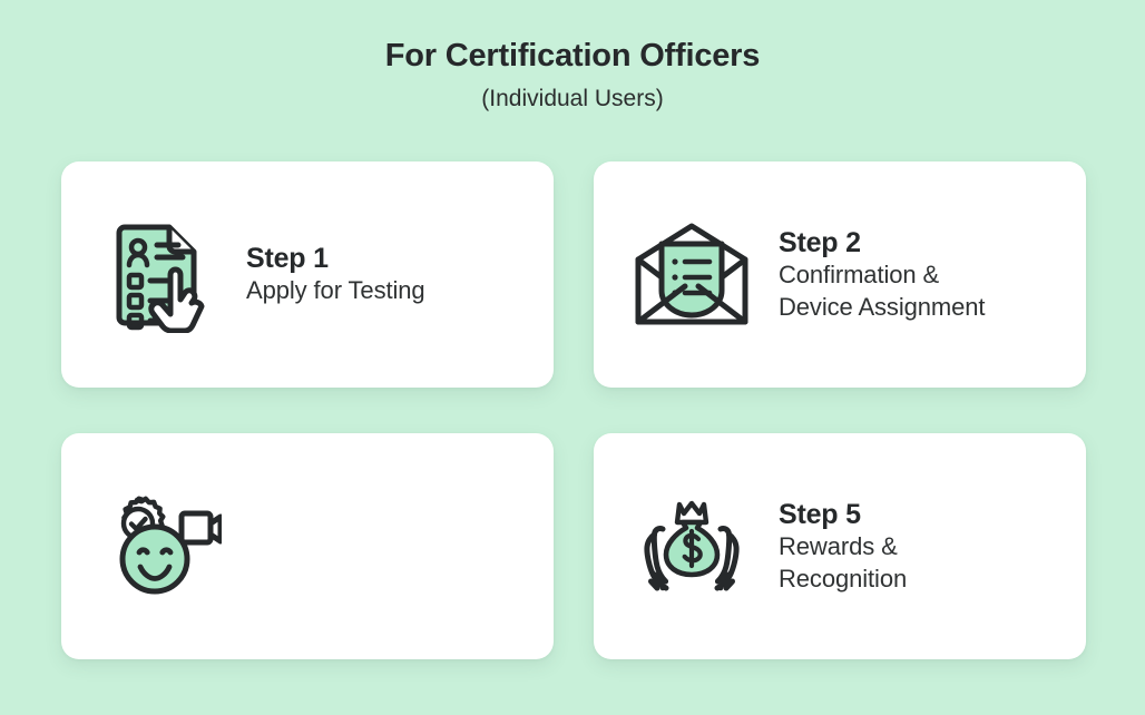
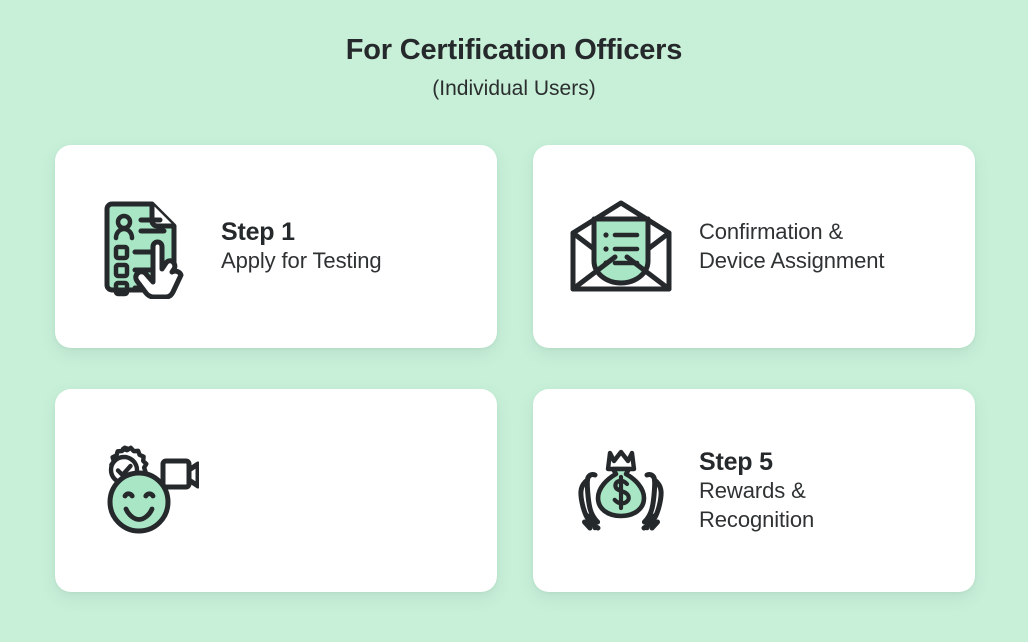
  For Certification Officers
  (Individual Users)
  Step 1
  Apply for Testing
- Step 2
  Confirmation &
  Device Assignment
  Step 5
  Rewards &
  Recognition
